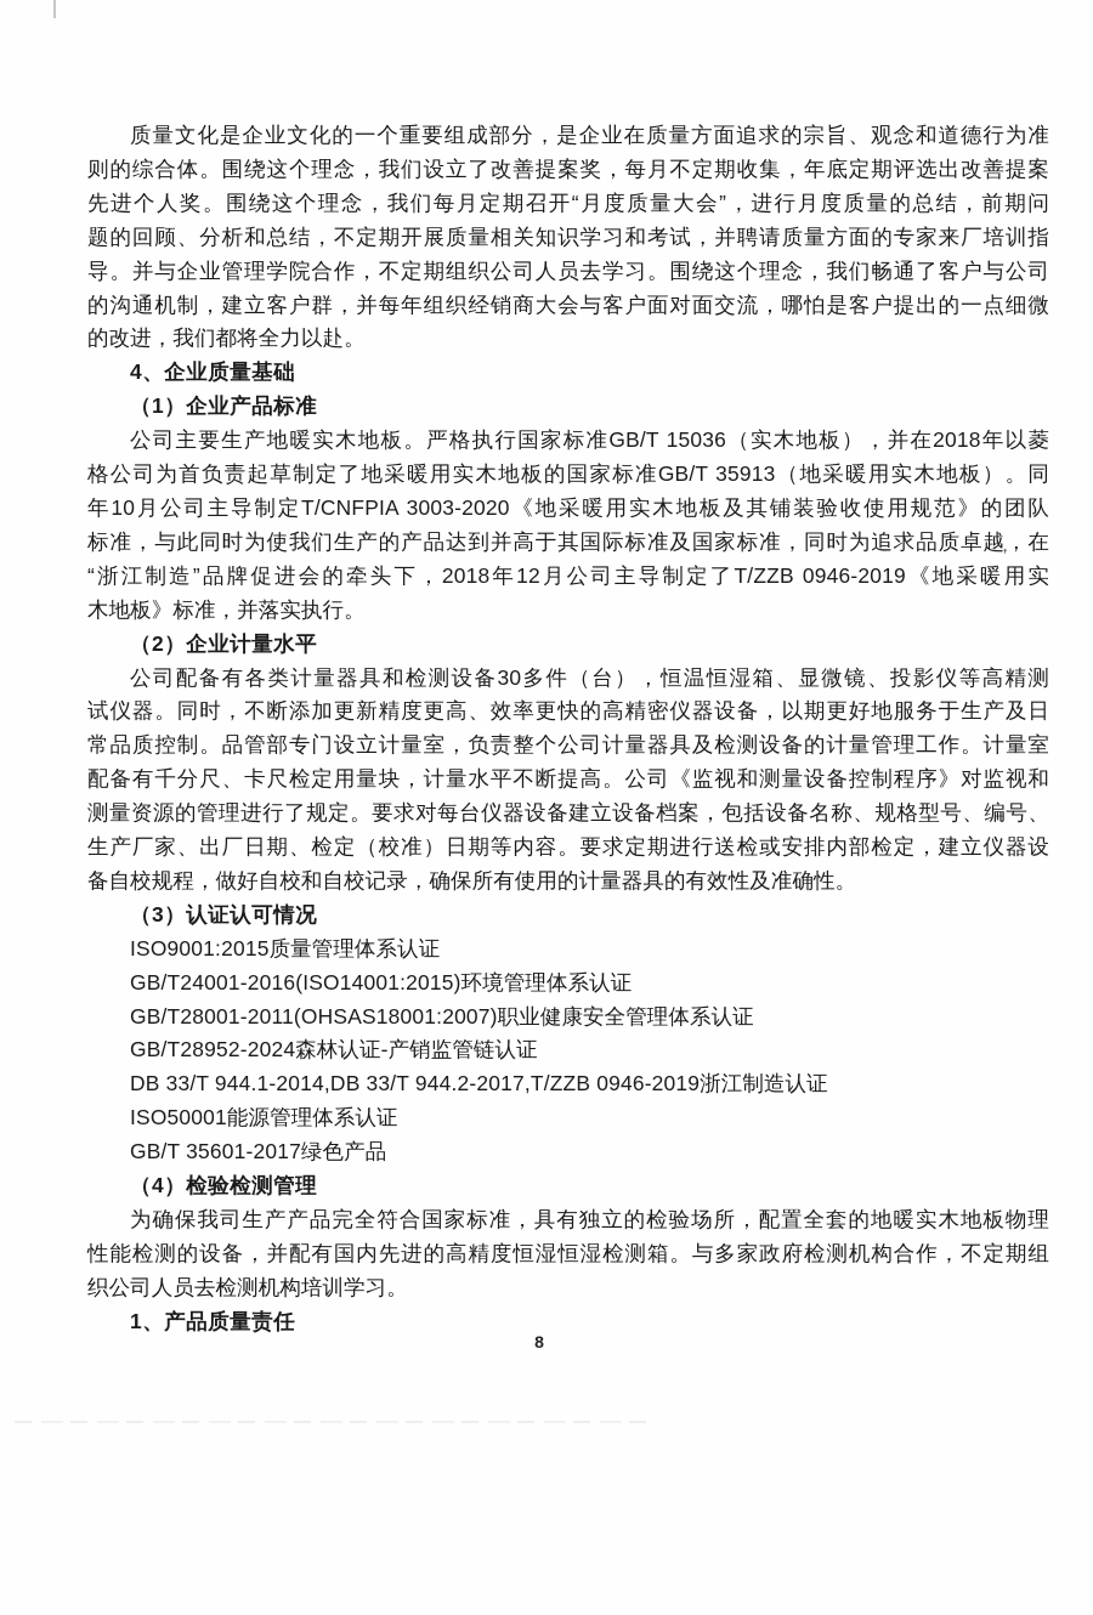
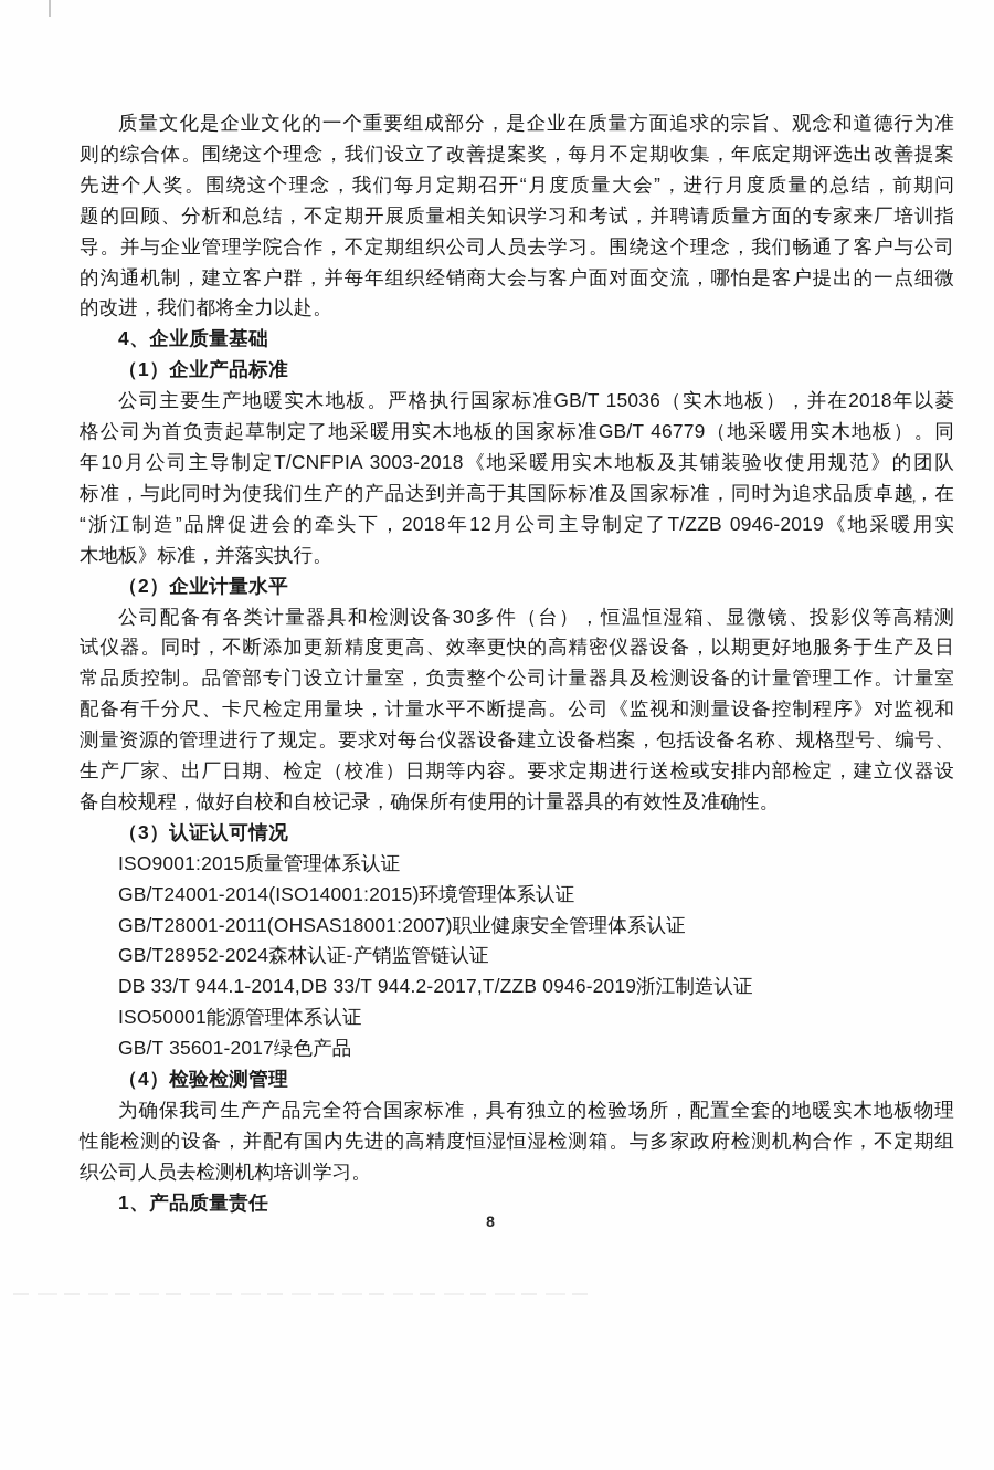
  质量文化是企业文化的一个重要组成部分，是企业在质量方面追求的宗旨、观念和道德行为准
  则的综合体。围绕这个理念，我们设立了改善提案奖，每月不定期收集，年底定期评选出改善提案
  先进个人奖。围绕这个理念，我们每月定期召开“月度质量大会”，进行月度质量的总结，前期问
  题的回顾、分析和总结，不定期开展质量相关知识学习和考试，并聘请质量方面的专家来厂培训指
  导。并与企业管理学院合作，不定期组织公司人员去学习。围绕这个理念，我们畅通了客户与公司
  的沟通机制，建立客户群，并每年组织经销商大会与客户面对面交流，哪怕是客户提出的一点细微
  的改进，我们都将全力以赴。
  4、企业质量基础
  （1）企业产品标准
  公司主要生产地暖实木地板。严格执行国家标准GB/T 15036（实木地板），并在2018年以菱
- 格公司为首负责起草制定了地采暖用实木地板的国家标准GB/T 35913（地采暖用实木地板）。同
+ 格公司为首负责起草制定了地采暖用实木地板的国家标准GB/T 46779（地采暖用实木地板）。同
- 年10月公司主导制定T/CNFPIA 3003-2020《地采暖用实木地板及其铺装验收使用规范》的团队
+ 年10月公司主导制定T/CNFPIA 3003-2018《地采暖用实木地板及其铺装验收使用规范》的团队
  标准，与此同时为使我们生产的产品达到并高于其国际标准及国家标准，同时为追求品质卓越，在
  “浙江制造”品牌促进会的牵头下，2018年12月公司主导制定了T/ZZB 0946-2019《地采暖用实
  木地板》标准，并落实执行。
  （2）企业计量水平
  公司配备有各类计量器具和检测设备30多件（台），恒温恒湿箱、显微镜、投影仪等高精测
  试仪器。同时，不断添加更新精度更高、效率更快的高精密仪器设备，以期更好地服务于生产及日
  常品质控制。品管部专门设立计量室，负责整个公司计量器具及检测设备的计量管理工作。计量室
  配备有千分尺、卡尺检定用量块，计量水平不断提高。公司《监视和测量设备控制程序》对监视和
  测量资源的管理进行了规定。要求对每台仪器设备建立设备档案，包括设备名称、规格型号、编号、
  生产厂家、出厂日期、检定（校准）日期等内容。要求定期进行送检或安排内部检定，建立仪器设
  备自校规程，做好自校和自校记录，确保所有使用的计量器具的有效性及准确性。
  （3）认证认可情况
  ISO9001:2015质量管理体系认证
- GB/T24001-2016(ISO14001:2015)环境管理体系认证
+ GB/T24001-2014(ISO14001:2015)环境管理体系认证
  GB/T28001-2011(OHSAS18001:2007)职业健康安全管理体系认证
  GB/T28952-2024森林认证-产销监管链认证
  DB 33/T 944.1-2014,DB 33/T 944.2-2017,T/ZZB 0946-2019浙江制造认证
  ISO50001能源管理体系认证
  GB/T 35601-2017绿色产品
  （4）检验检测管理
  为确保我司生产产品完全符合国家标准，具有独立的检验场所，配置全套的地暖实木地板物理
  性能检测的设备，并配有国内先进的高精度恒湿恒湿检测箱。与多家政府检测机构合作，不定期组
  织公司人员去检测机构培训学习。
  1、产品质量责任
  ，
  8
